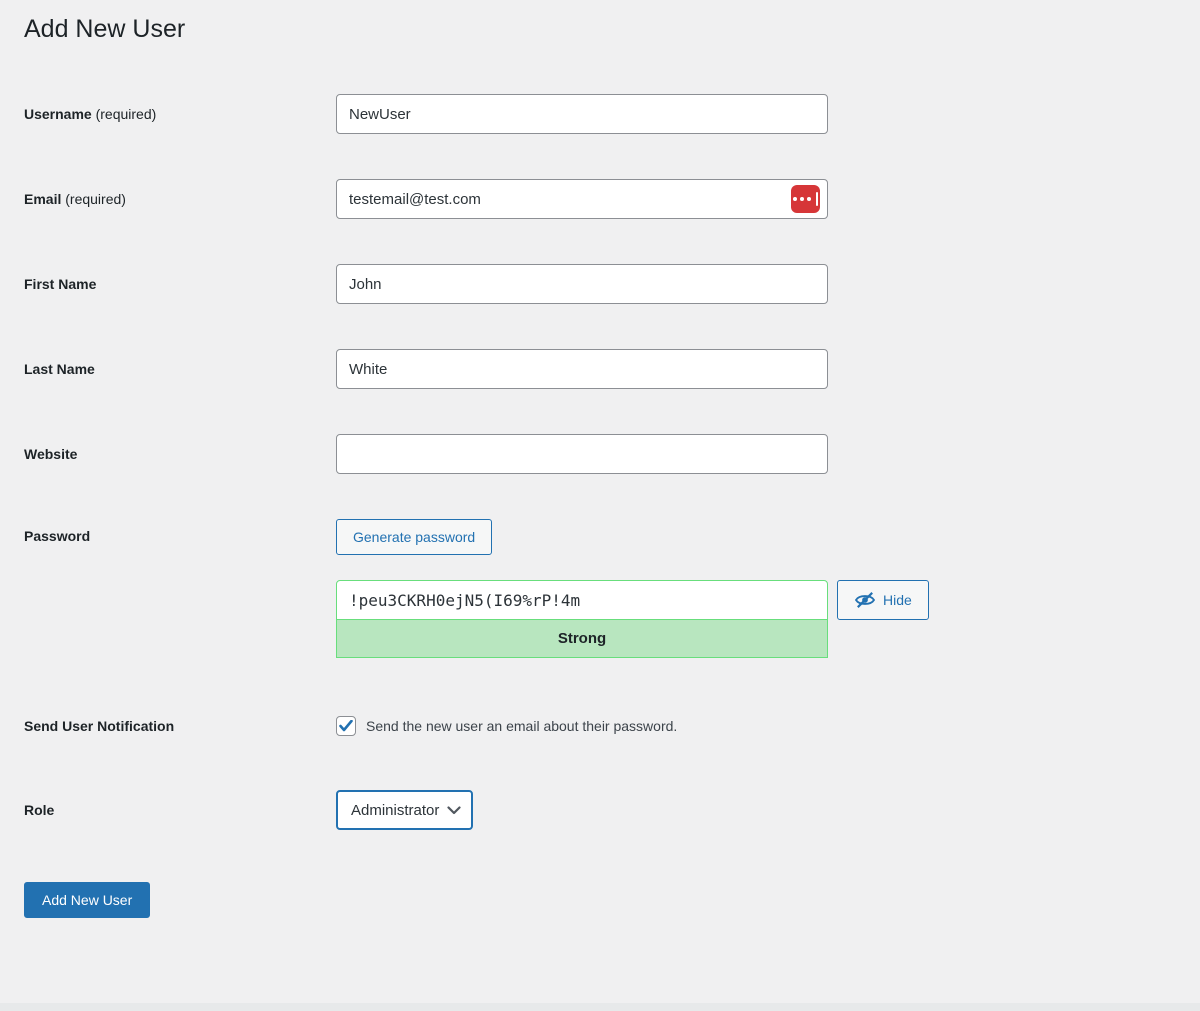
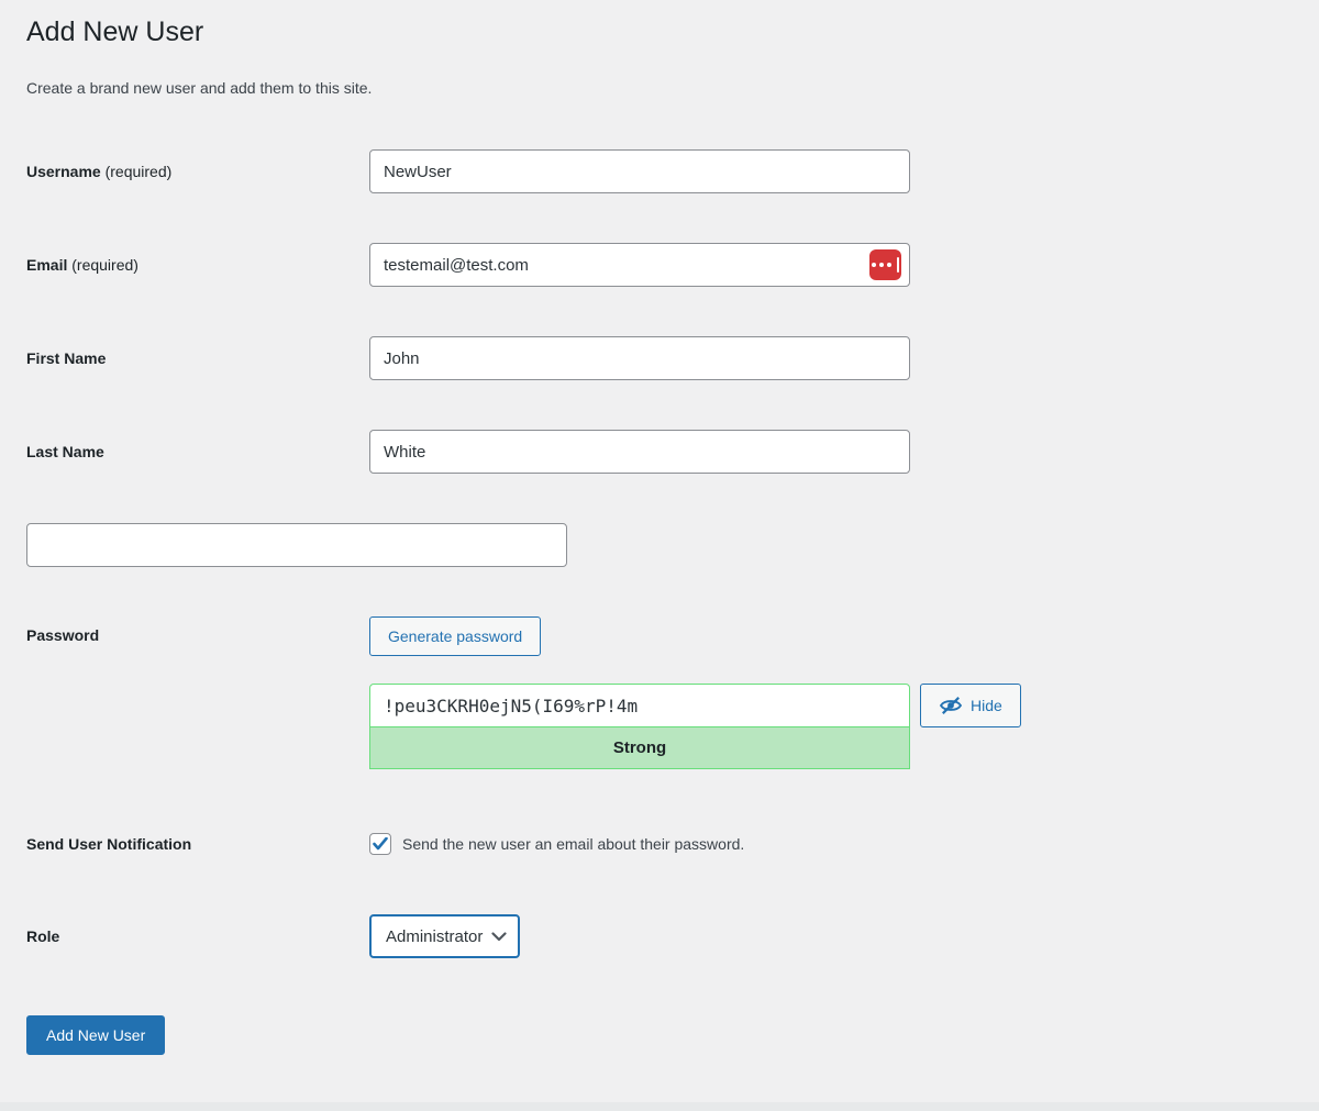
  Add New User
+ Create a brand new user and add them to this site.
  Username (required)
  NewUser
  Email (required)
  testemail@test.com
  First Name
  John
  Last Name
  White
- Website
  Password
  Generate password
  !peu3CKRH0ejN5(I69%rP!4m
  Hide
  Strong
  Send User Notification
  Send the new user an email about their password.
  Role
  Administrator
  Add New User
